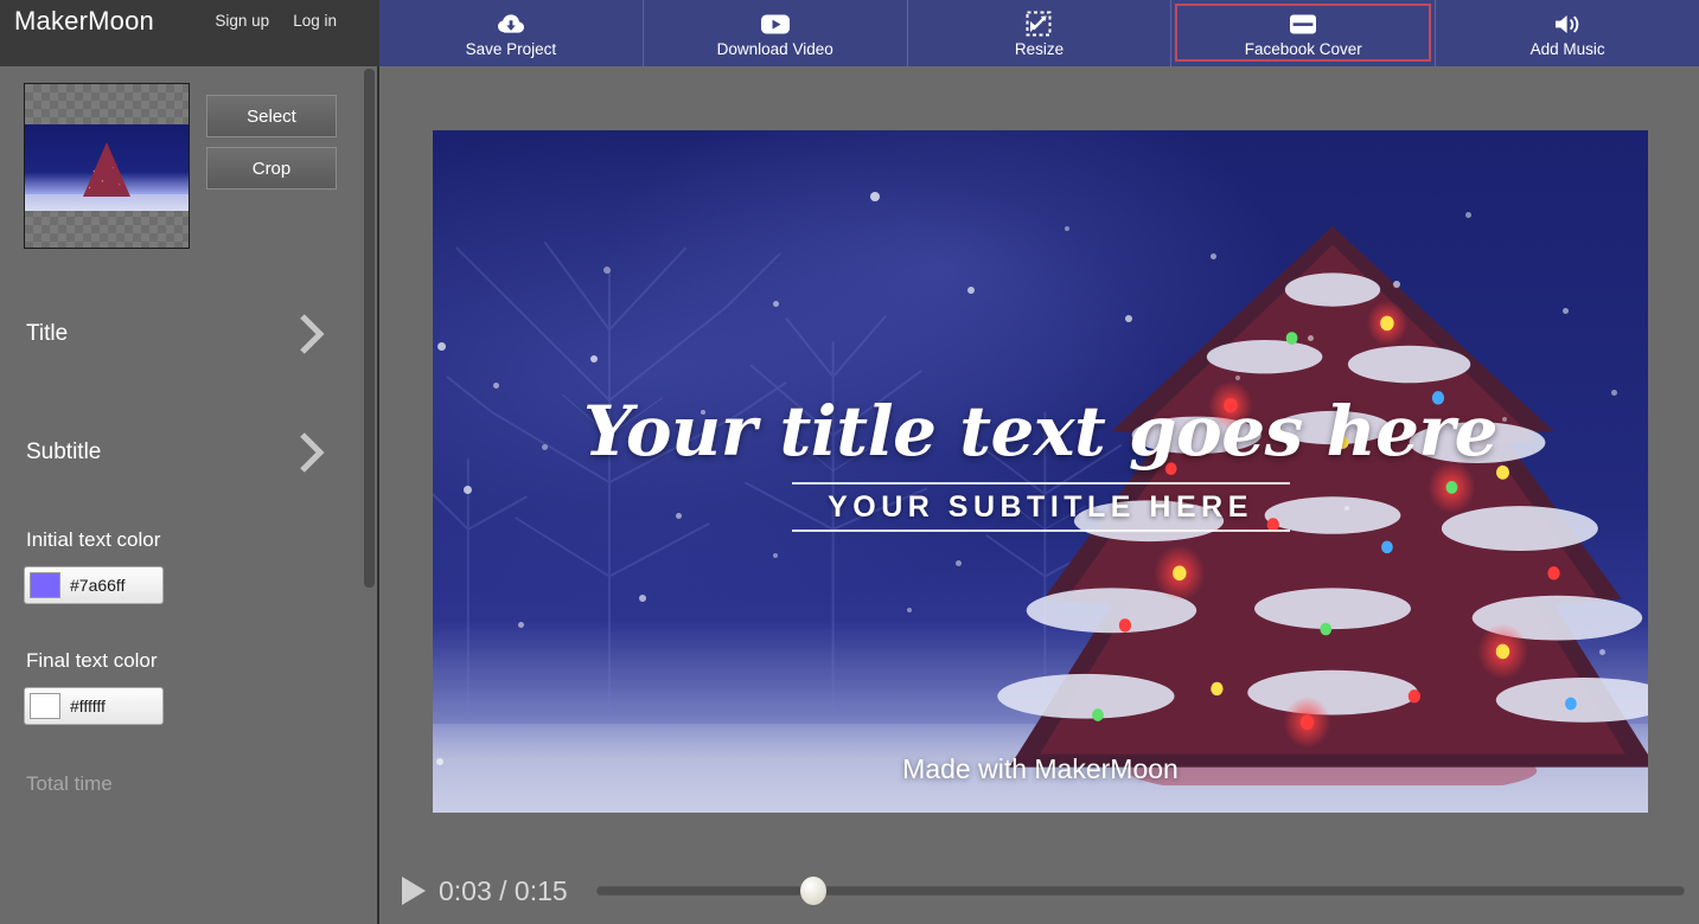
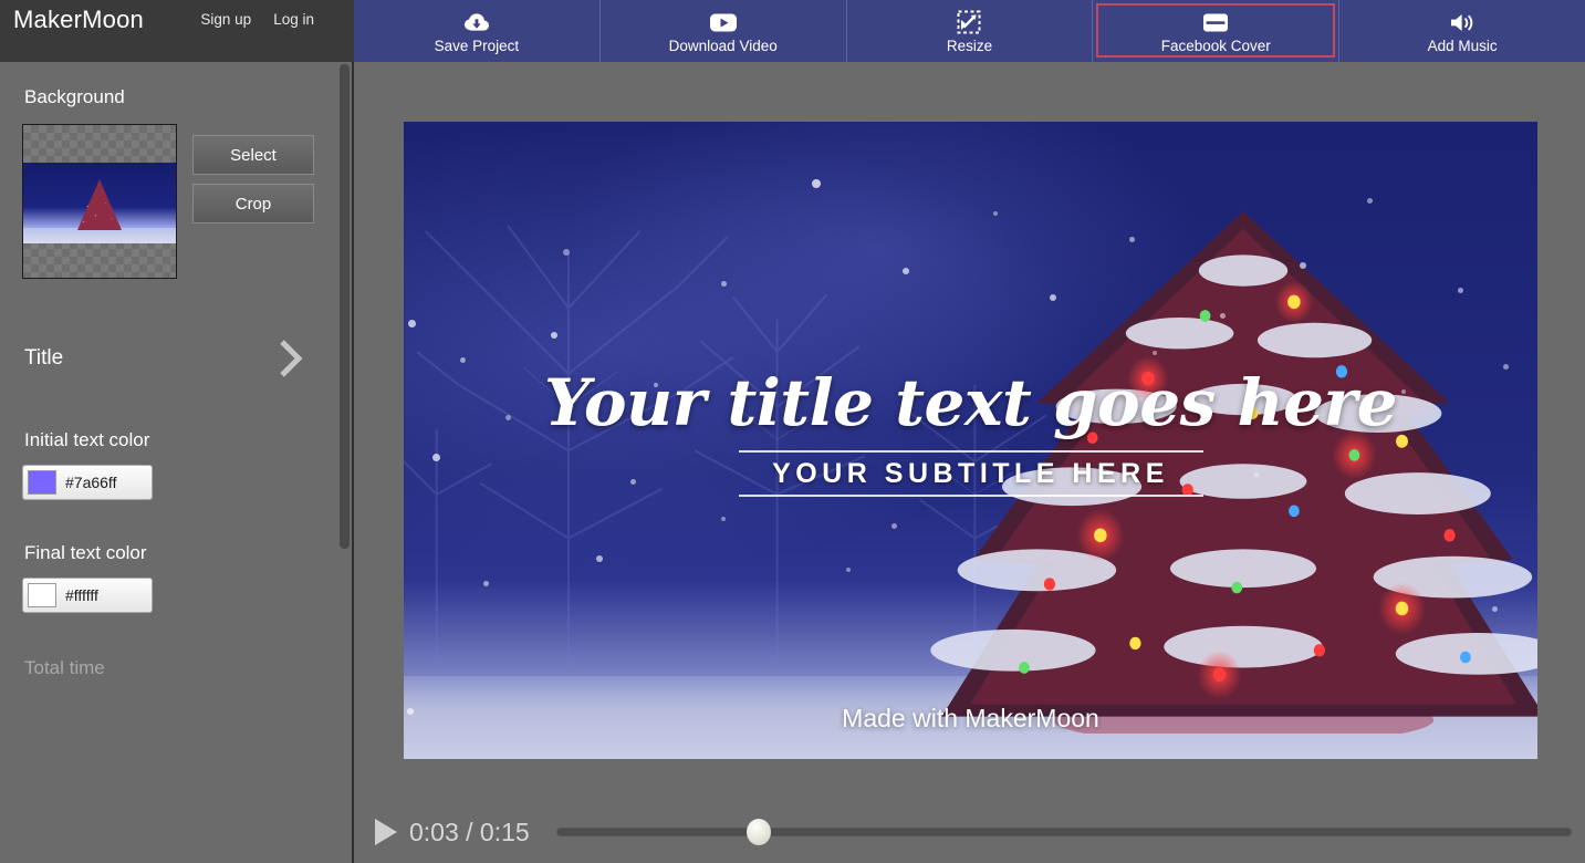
  MakerMoon
  Sign up
  Log in
  Save Project
  Download Video
  Resize
  Facebook Cover
  Add Music
+ Background
  Select
  Crop
  Title
- Subtitle
  Initial text color
  #7a66ff
  Final text color
  #ffffff
  Total time
  Your title text goes here
  YOUR SUBTITLE HERE
  Made with MakerMoon
  0:03 / 0:15
